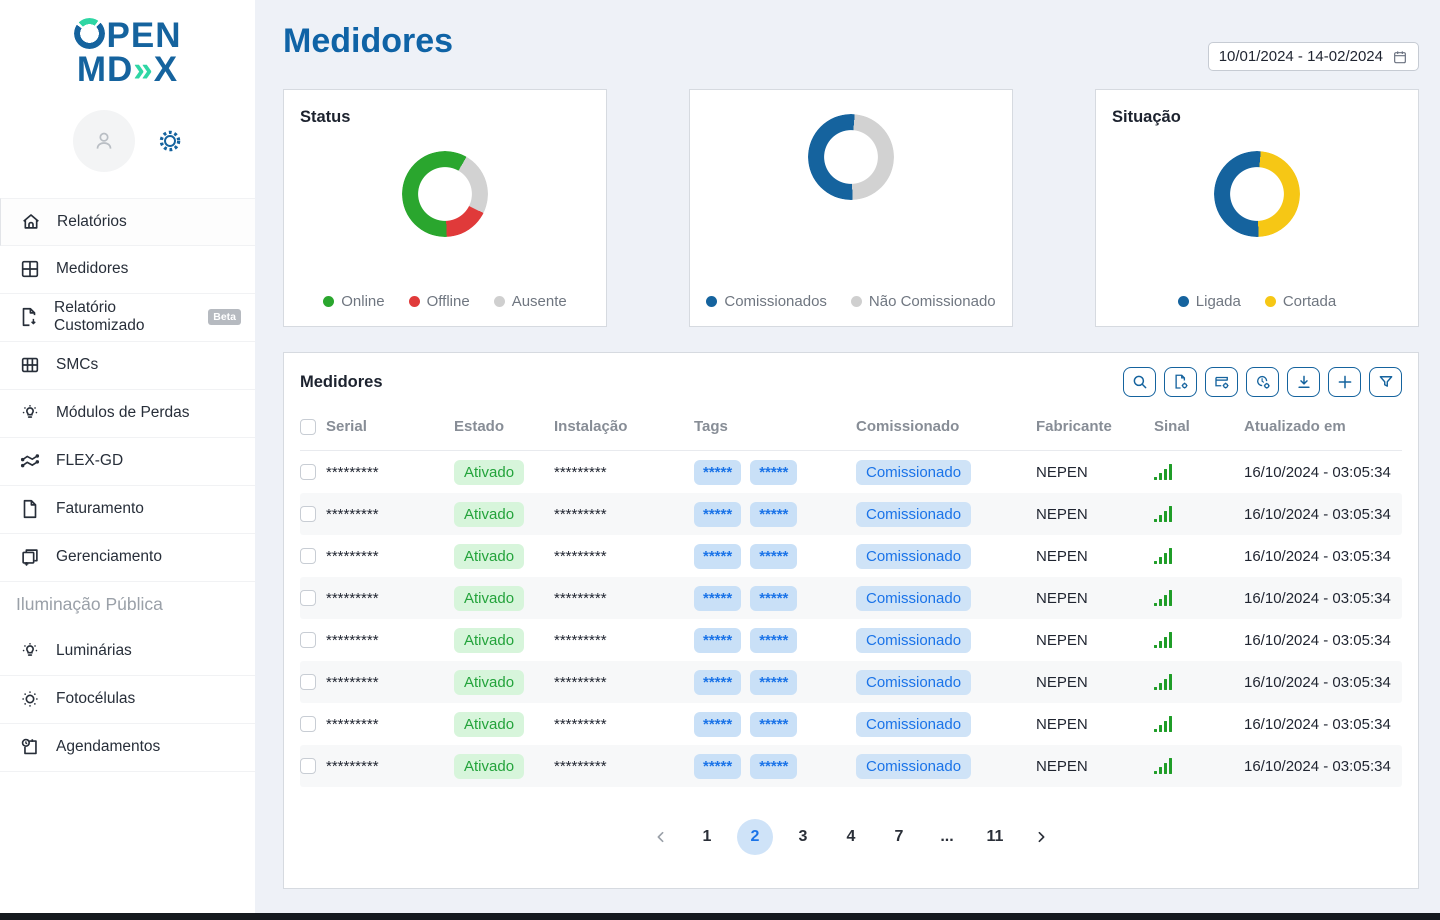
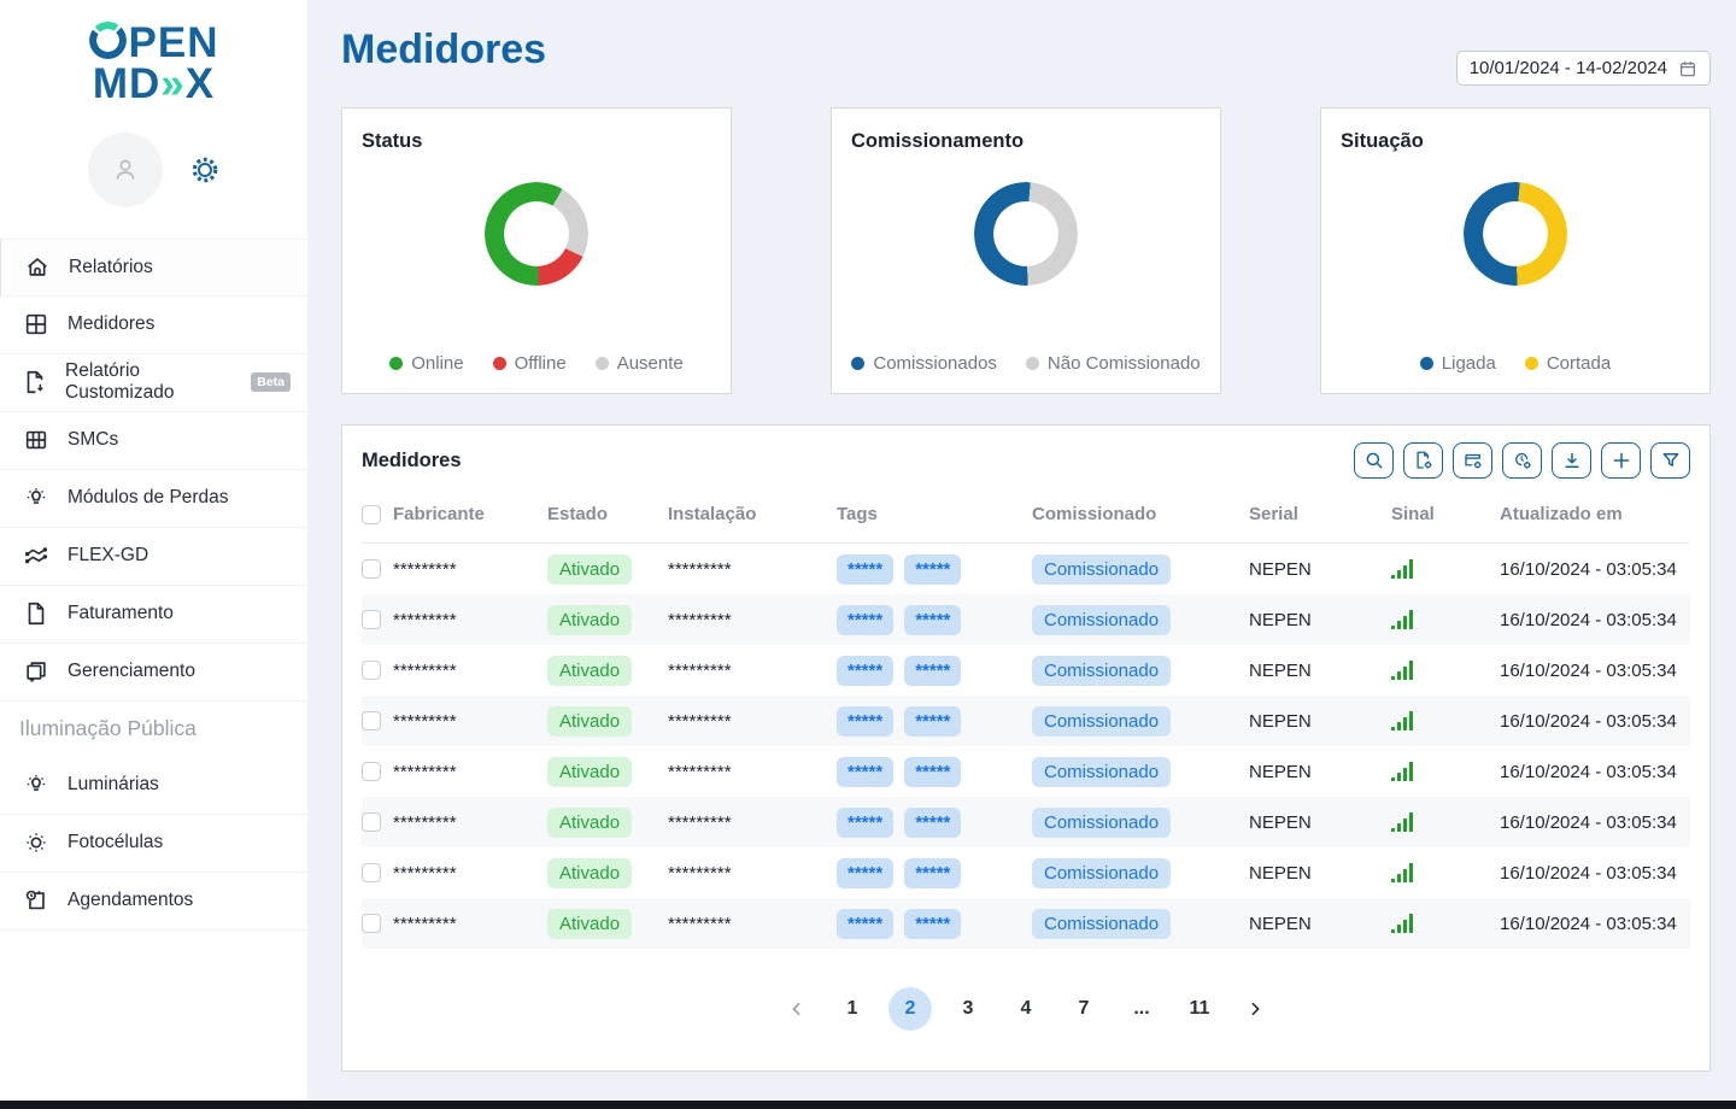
  PEN
  MD»X
  Relatórios
  Medidores
  Relatório Customizado
  Beta
  SMCs
  Módulos de Perdas
  FLEX-GD
  Faturamento
  Gerenciamento
  Iluminação Pública
  Luminárias
  Fotocélulas
  Agendamentos
  Medidores
  10/01/2024 - 14-02/2024
  Status
  Online
  Offline
  Ausente
+ Comissionamento
  Comissionados
  Não Comissionado
  Situação
  Ligada
  Cortada
  Medidores
- Serial
+ Fabricante
  Estado
  Instalação
  Tags
  Comissionado
- Fabricante
+ Serial
  Sinal
  Atualizado em
  *********
  Ativado
  *********
  ***** *****
  Comissionado
  NEPEN
  16/10/2024 - 03:05:34
  *********
  Ativado
  *********
  ***** *****
  Comissionado
  NEPEN
  16/10/2024 - 03:05:34
  *********
  Ativado
  *********
  ***** *****
  Comissionado
  NEPEN
  16/10/2024 - 03:05:34
  *********
  Ativado
  *********
  ***** *****
  Comissionado
  NEPEN
  16/10/2024 - 03:05:34
  *********
  Ativado
  *********
  ***** *****
  Comissionado
  NEPEN
  16/10/2024 - 03:05:34
  *********
  Ativado
  *********
  ***** *****
  Comissionado
  NEPEN
  16/10/2024 - 03:05:34
  *********
  Ativado
  *********
  ***** *****
  Comissionado
  NEPEN
  16/10/2024 - 03:05:34
  *********
  Ativado
  *********
  ***** *****
  Comissionado
  NEPEN
  16/10/2024 - 03:05:34
  1
  2
  3
  4
  7
  ...
  11
